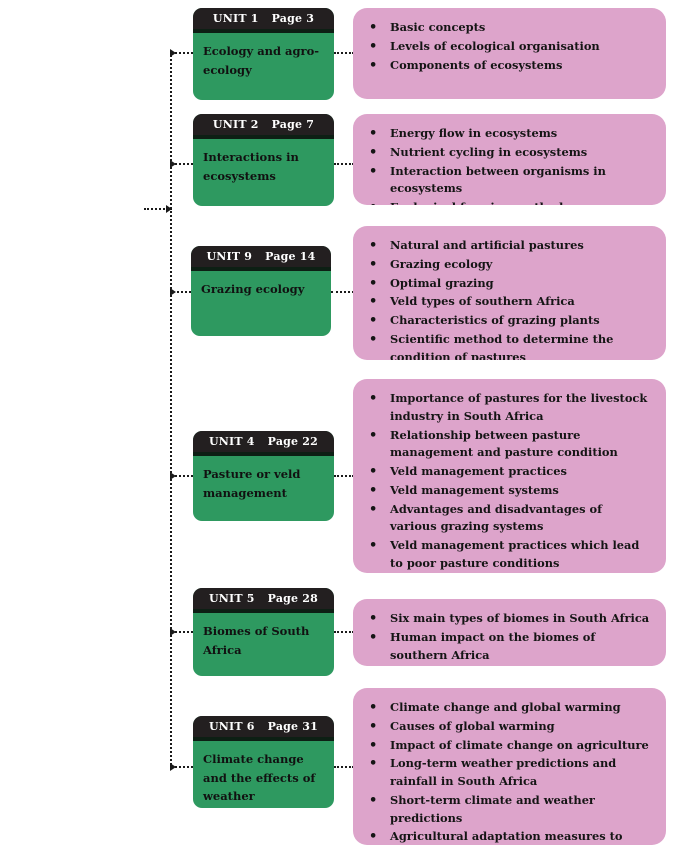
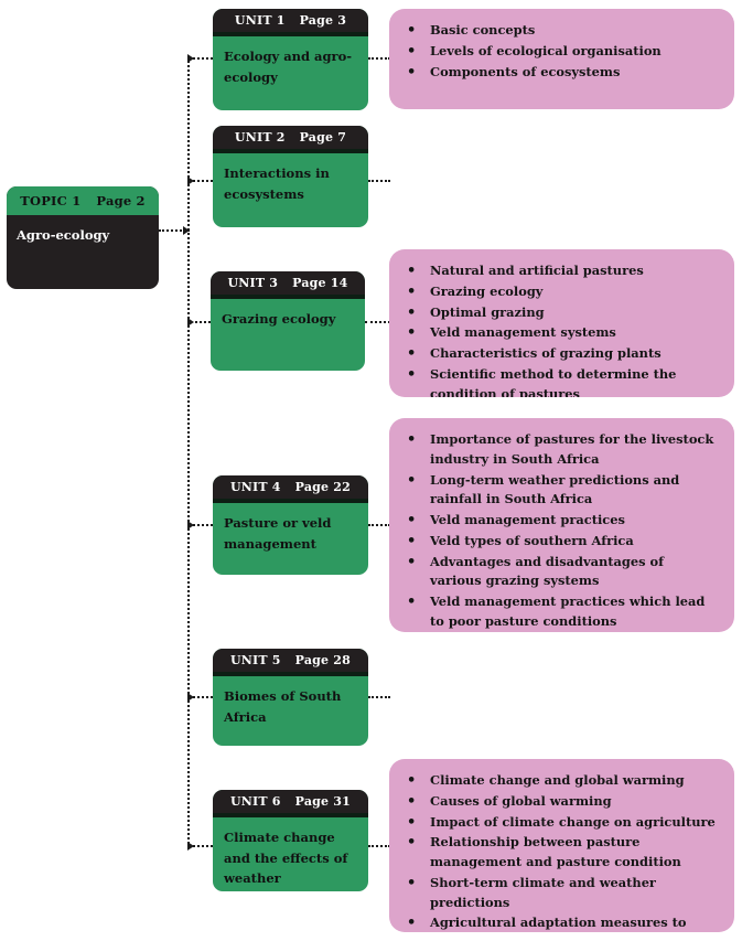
+ TOPIC 1
+ Page 2
+ Agro-ecology
  UNIT 1
  Page 3
  Ecology and agro-ecology
  Basic concepts
  Levels of ecological organisation
  Components of ecosystems
  UNIT 2
  Page 7
  Interactions in ecosystems
- Energy flow in ecosystems
- Nutrient cycling in ecosystems
- Interaction between organisms in ecosystems
- UNIT 9
+ UNIT 3
  Page 14
  Grazing ecology
  Natural and artificial pastures
  Grazing ecology
  Optimal grazing
- Veld types of southern Africa
+ Veld management systems
  Characteristics of grazing plants
  Scientific method to determine the condition of pastures
  UNIT 4
  Page 22
  Pasture or veld management
  Importance of pastures for the livestock industry in South Africa
- Relationship between pasture management and pasture condition
+ Long-term weather predictions and rainfall in South Africa
  Veld management practices
- Veld management systems
+ Veld types of southern Africa
  Advantages and disadvantages of various grazing systems
  Veld management practices which lead to poor pasture conditions
  UNIT 5
  Page 28
  Biomes of South Africa
- Six main types of biomes in South Africa
- Human impact on the biomes of southern Africa
  UNIT 6
  Page 31
  Climate change and the effects of weather
  Climate change and global warming
  Causes of global warming
  Impact of climate change on agriculture
- Long-term weather predictions and rainfall in South Africa
+ Relationship between pasture management and pasture condition
  Short-term climate and weather predictions
